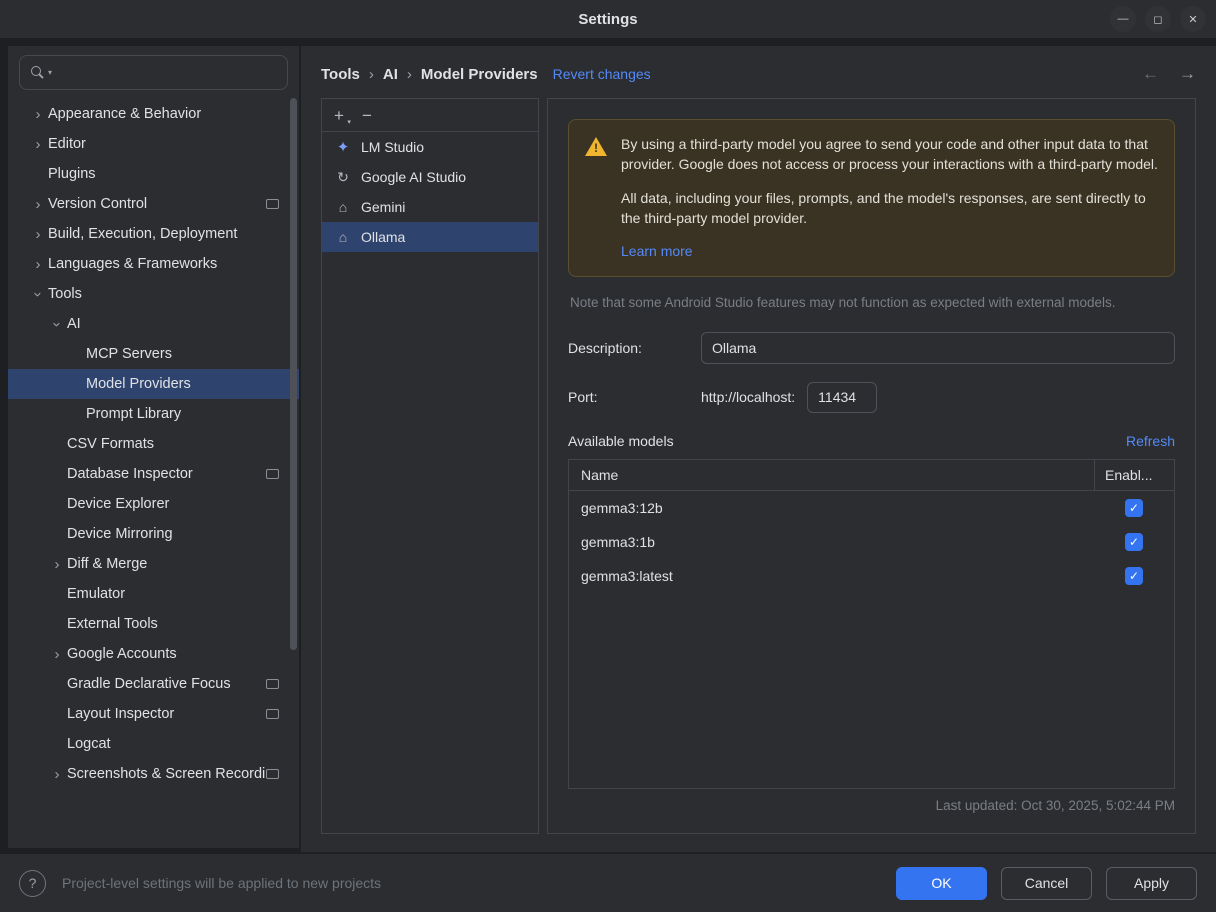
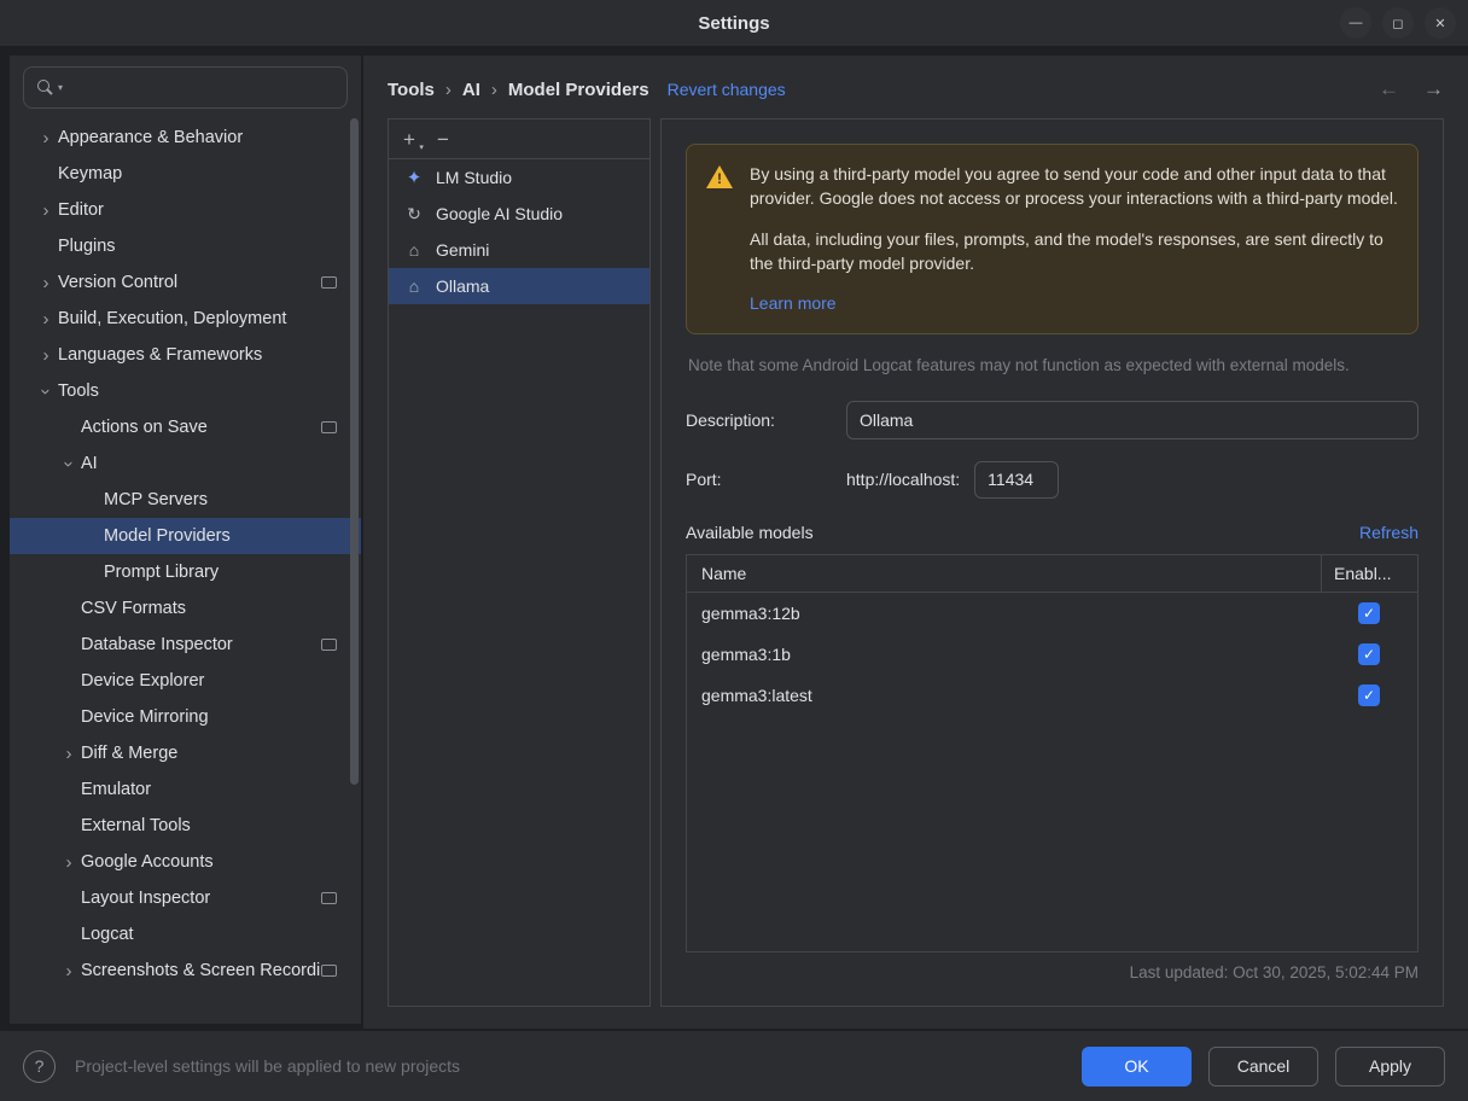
  Settings
  —
  ◻
  ✕
  ▾
  ›
  Appearance & Behavior
+ Keymap
  ›
  Editor
  Plugins
  ›
  Version Control
  ›
  Build, Execution, Deployment
  ›
  Languages & Frameworks
  Tools
+ Actions on Save
  AI
  MCP Servers
  Model Providers
  Prompt Library
  CSV Formats
  Database Inspector
  Device Explorer
  Device Mirroring
  ›
  Diff & Merge
  Emulator
  External Tools
  ›
  Google Accounts
- Gradle Declarative Focus
  Layout Inspector
  Logcat
  ›
  Screenshots & Screen Recordi
  Tools
  ›
  AI
  ›
  Model Providers
  Revert changes
  ←
  →
  +
  −
  ✦
  LM Studio
  ↻
  Google AI Studio
  ⌂
  Gemini
  ⌂
  Ollama
  !
  By using a third-party model you agree to send your code and other input data to that provider. Google does not access or process your interactions with a third-party model.
  All data, including your files, prompts, and the model's responses, are sent directly to the third-party model provider.
  Learn more
- Note that some Android Studio features may not function as expected with external models.
+ Note that some Android Logcat features may not function as expected with external models.
  Description:
  Ollama
  Port:
  http://localhost:
  11434
  Available models
  Refresh
  Name
  Enabl...
  gemma3:12b
  ✓
  gemma3:1b
  ✓
  gemma3:latest
  ✓
  Last updated: Oct 30, 2025, 5:02:44 PM
  ?
  Project-level settings will be applied to new projects
  OK
  Cancel
  Apply
